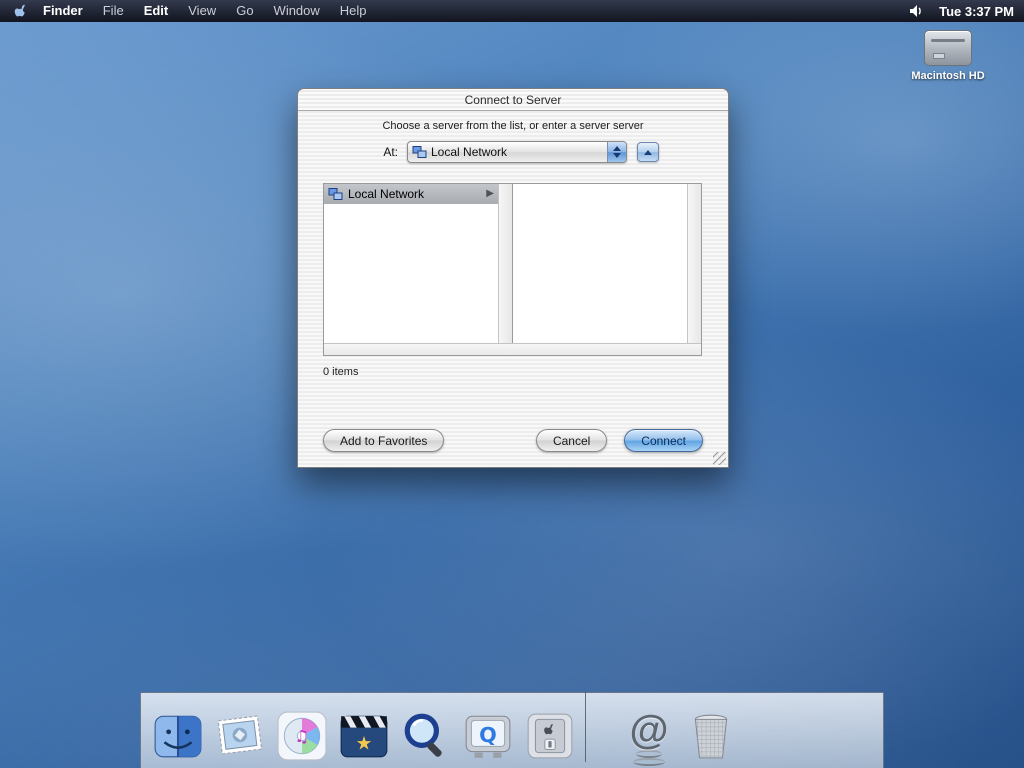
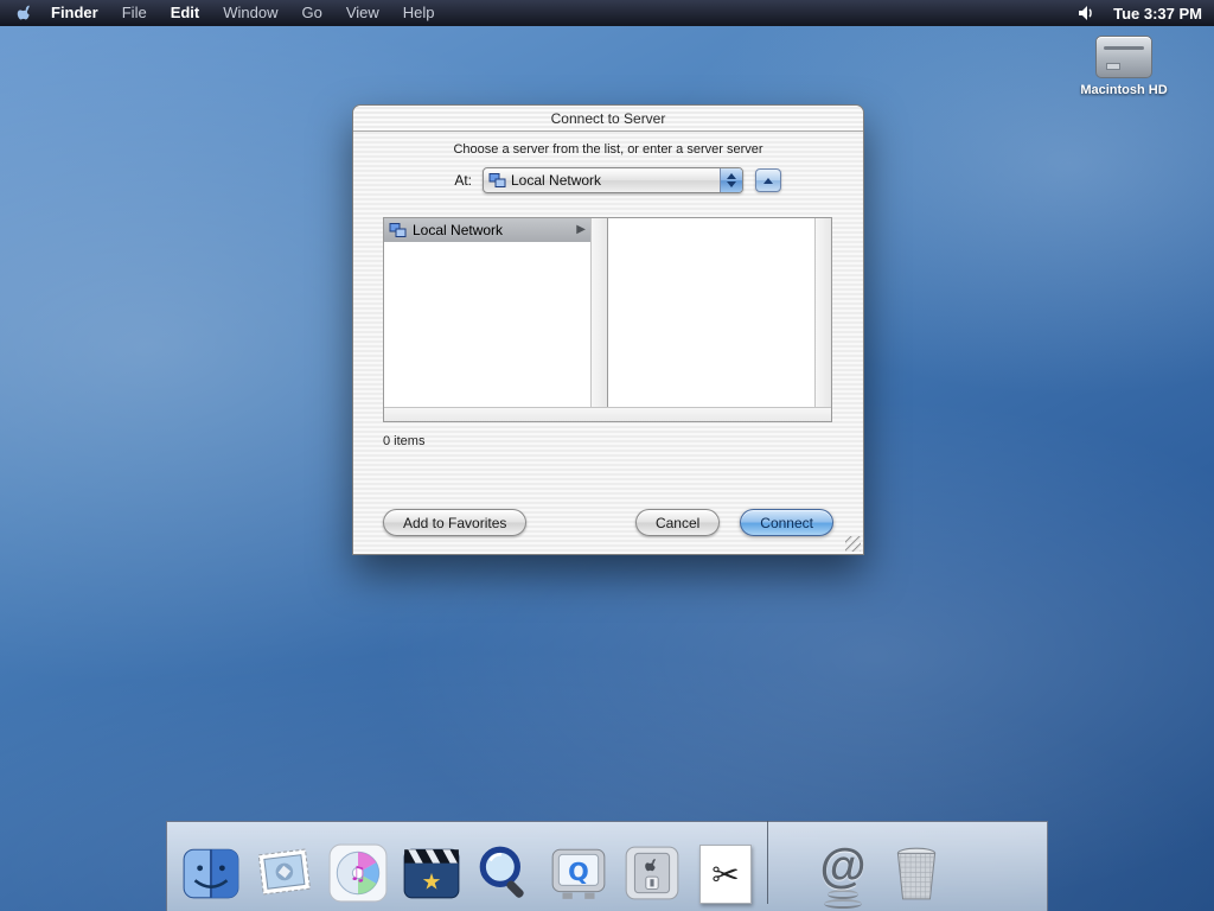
  Finder
  File
  Edit
- View
+ Window
  Go
- Window
+ View
  Help
  Tue 3:37 PM
  Macintosh HD
  Connect to Server
  Choose a server from the list, or enter a server server
  At:
  Local Network
  Local Network
  ▶
  0 items
  Add to Favorites
  Cancel
  Connect
  ♫
  ★
  Q
+ ✂
  @
